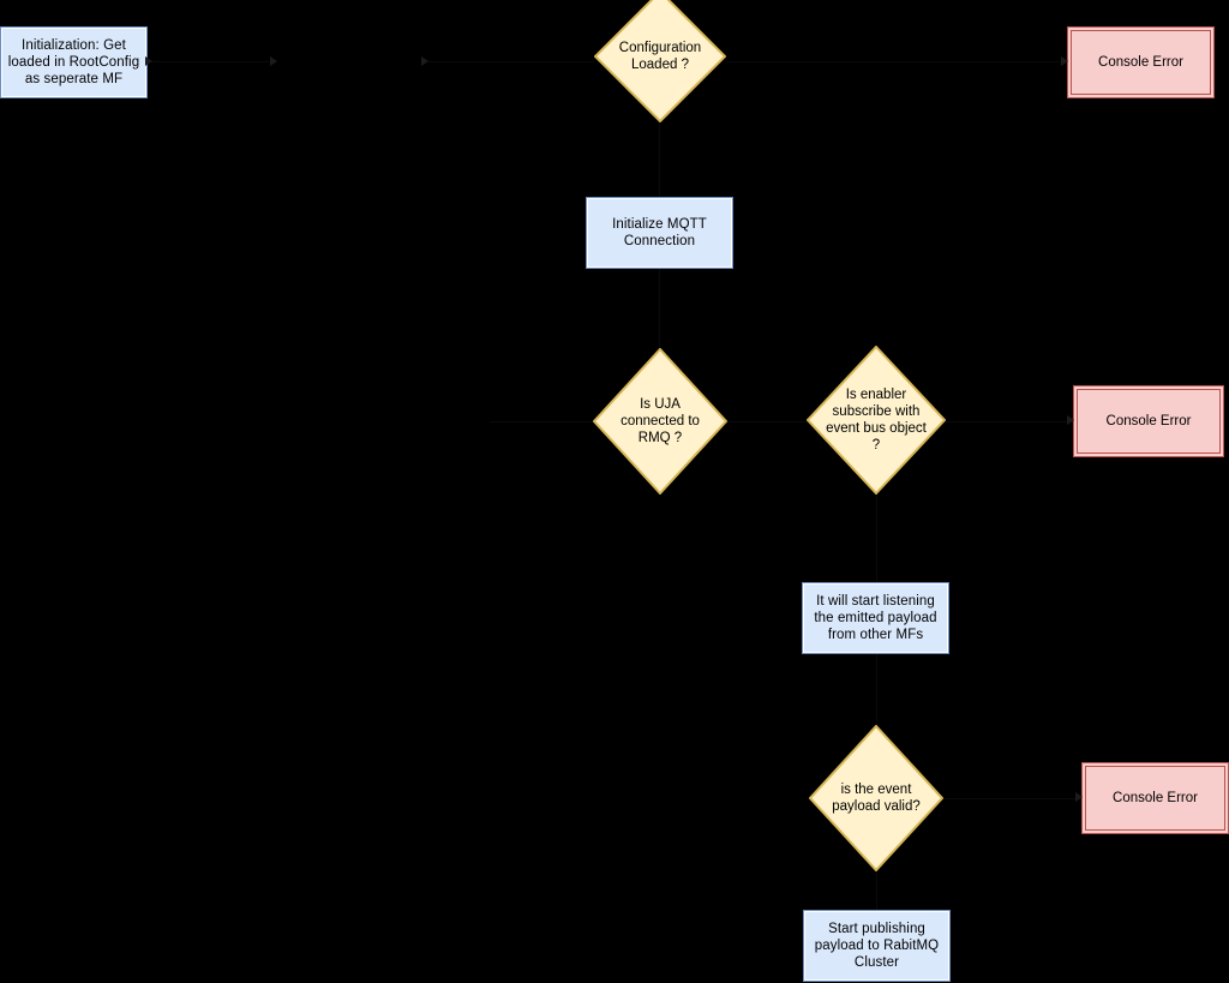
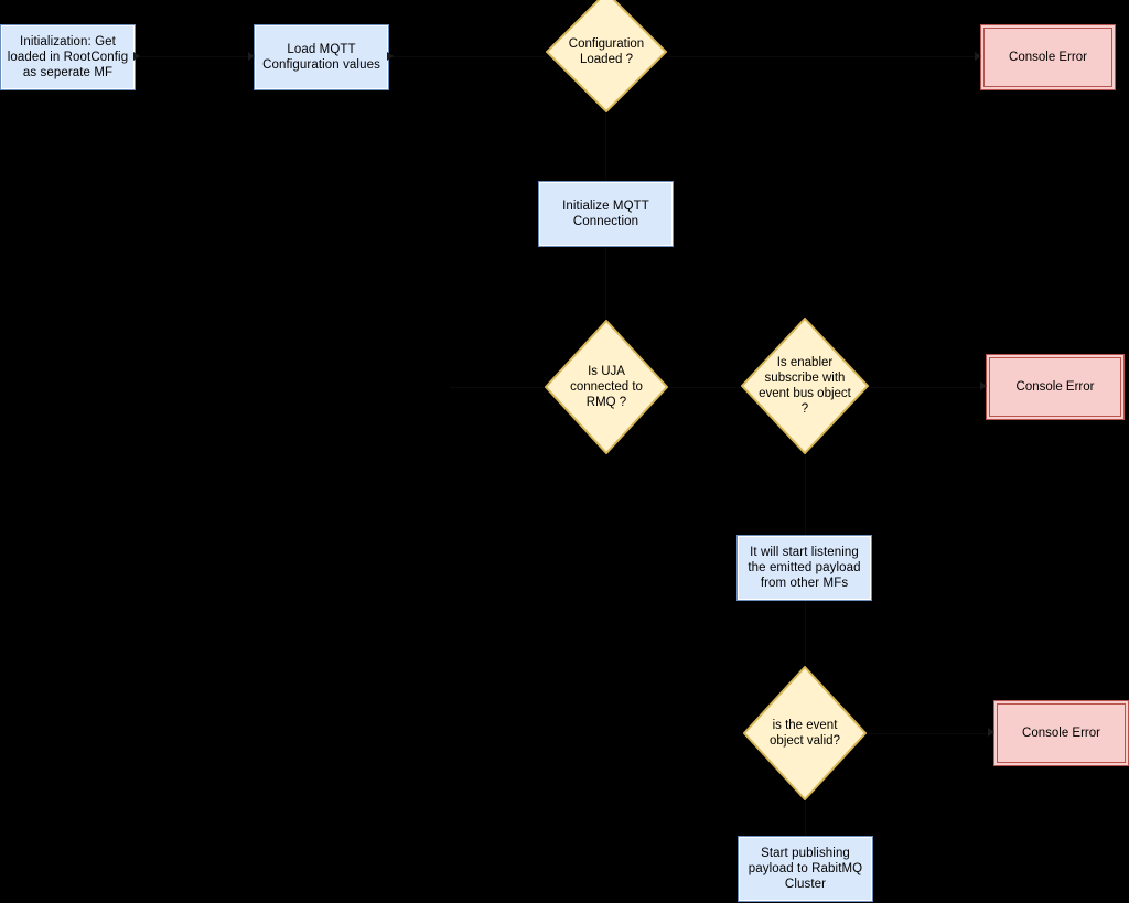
  Initialization: Get loaded in RootConfig as seperate MF
+ Load MQTT Configuration values
  Configuration Loaded ?
  Console Error
  Initialize MQTT Connection
  Is UJA connected to RMQ ?
  Is enabler subscribe with event bus object ?
  Console Error
  It will start listening the emitted payload from other MFs
- is the event payload valid?
+ is the event object valid?
  Console Error
  Start publishing payload to RabitMQ Cluster
